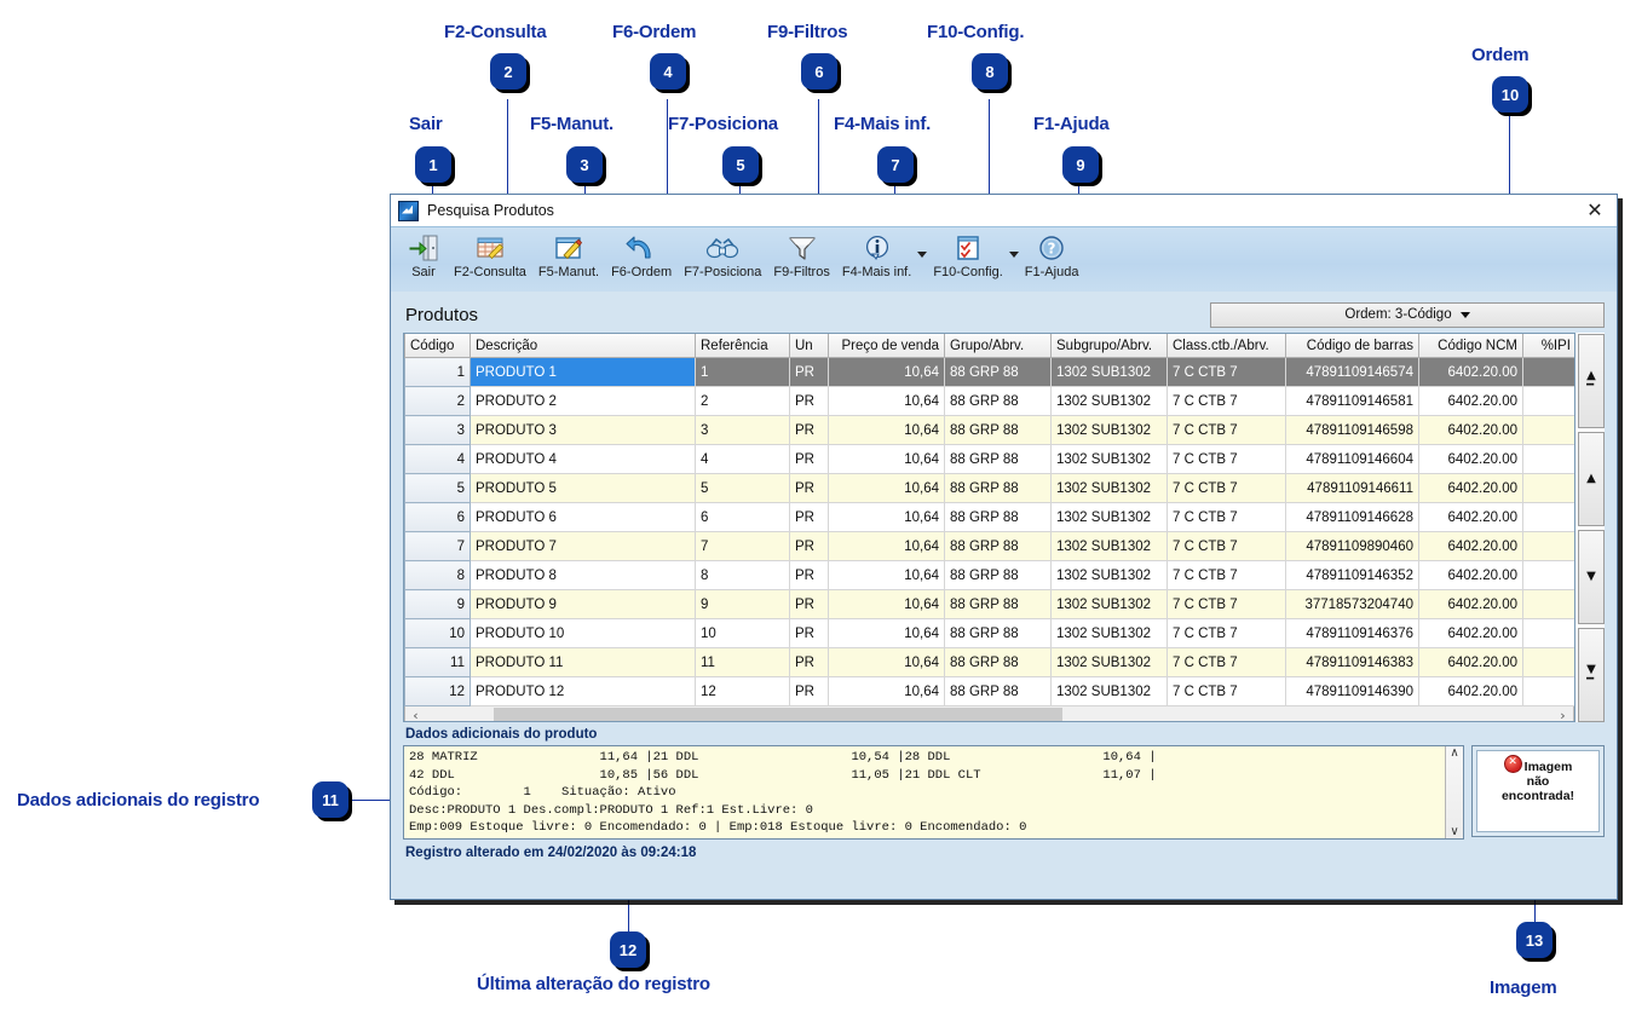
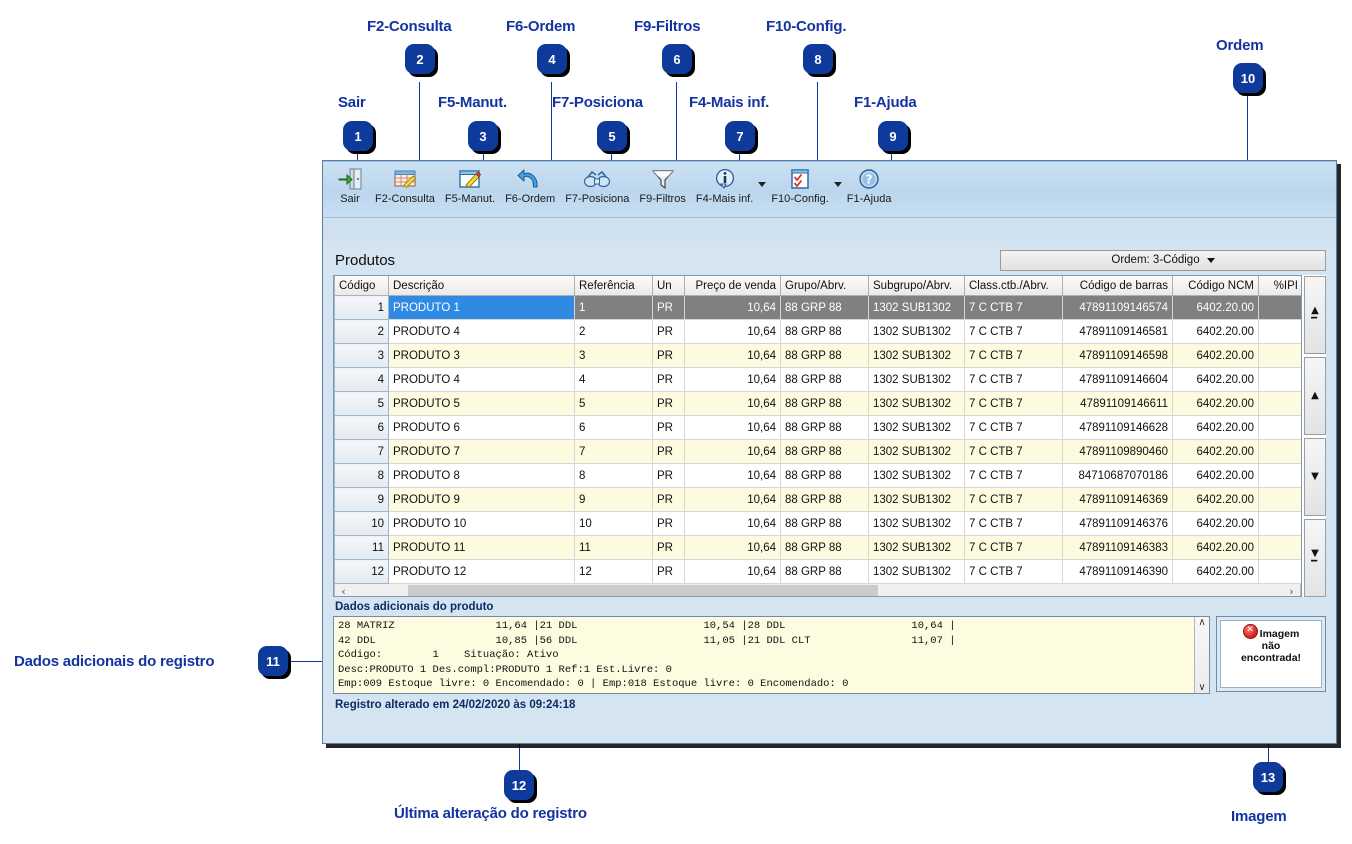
  Sair
  1
  F2-Consulta
  2
  F5-Manut.
  3
  F6-Ordem
  4
  F7-Posiciona
  5
  F9-Filtros
  6
  F4-Mais inf.
  7
  F10-Config.
  8
  F1-Ajuda
  9
  Ordem
  10
  Dados adicionais do registro
  11
  Última alteração do registro
  12
  Imagem
  13
- Pesquisa Produtos
- ✕
  Sair
  F2-Consulta
  F5-Manut.
  F6-Ordem
  F7-Posiciona
  F9-Filtros
  F4-Mais inf.
  F10-Config.
  ?
  F1-Ajuda
  Produtos
  Ordem: 3-Código
  Código	Descrição	Referência	Un	Preço de venda	Grupo/Abrv.	Subgrupo/Abrv.	Class.ctb./Abrv.	Código de barras	Código NCM	%IPI
  1	PRODUTO 1	1	PR	10,64	88 GRP 88	1302 SUB1302	7 C CTB 7	47891109146574	6402.20.00
- 2	PRODUTO 2	2	PR	10,64	88 GRP 88	1302 SUB1302	7 C CTB 7	47891109146581	6402.20.00
+ 2	PRODUTO 4	2	PR	10,64	88 GRP 88	1302 SUB1302	7 C CTB 7	47891109146581	6402.20.00
  3	PRODUTO 3	3	PR	10,64	88 GRP 88	1302 SUB1302	7 C CTB 7	47891109146598	6402.20.00
  4	PRODUTO 4	4	PR	10,64	88 GRP 88	1302 SUB1302	7 C CTB 7	47891109146604	6402.20.00
  5	PRODUTO 5	5	PR	10,64	88 GRP 88	1302 SUB1302	7 C CTB 7	47891109146611	6402.20.00
  6	PRODUTO 6	6	PR	10,64	88 GRP 88	1302 SUB1302	7 C CTB 7	47891109146628	6402.20.00
  7	PRODUTO 7	7	PR	10,64	88 GRP 88	1302 SUB1302	7 C CTB 7	47891109890460	6402.20.00
- 8	PRODUTO 8	8	PR	10,64	88 GRP 88	1302 SUB1302	7 C CTB 7	47891109146352	6402.20.00
+ 8	PRODUTO 8	8	PR	10,64	88 GRP 88	1302 SUB1302	7 C CTB 7	84710687070186	6402.20.00
- 9	PRODUTO 9	9	PR	10,64	88 GRP 88	1302 SUB1302	7 C CTB 7	37718573204740	6402.20.00
+ 9	PRODUTO 9	9	PR	10,64	88 GRP 88	1302 SUB1302	7 C CTB 7	47891109146369	6402.20.00
  10	PRODUTO 10	10	PR	10,64	88 GRP 88	1302 SUB1302	7 C CTB 7	47891109146376	6402.20.00
  11	PRODUTO 11	11	PR	10,64	88 GRP 88	1302 SUB1302	7 C CTB 7	47891109146383	6402.20.00
  12	PRODUTO 12	12	PR	10,64	88 GRP 88	1302 SUB1302	7 C CTB 7	47891109146390	6402.20.00
  ‹
  ›
  ▲
  ━
  ▲
  ▼
  ▼
  ━
  Dados adicionais do produto
  28 MATRIZ 11,64 |21 DDL 10,54 |28 DDL 10,64 |
  42 DDL 10,85 |56 DDL 11,05 |21 DDL CLT 11,07 |
  Código: 1 Situação: Ativo
  Desc:PRODUTO 1 Des.compl:PRODUTO 1 Ref:1 Est.Livre: 0
  Emp:009 Estoque livre: 0 Encomendado: 0 | Emp:018 Estoque livre: 0 Encomendado: 0
  ∧
  ∨
  Imagem
  não
  encontrada!
  Registro alterado em 24/02/2020 às 09:24:18
